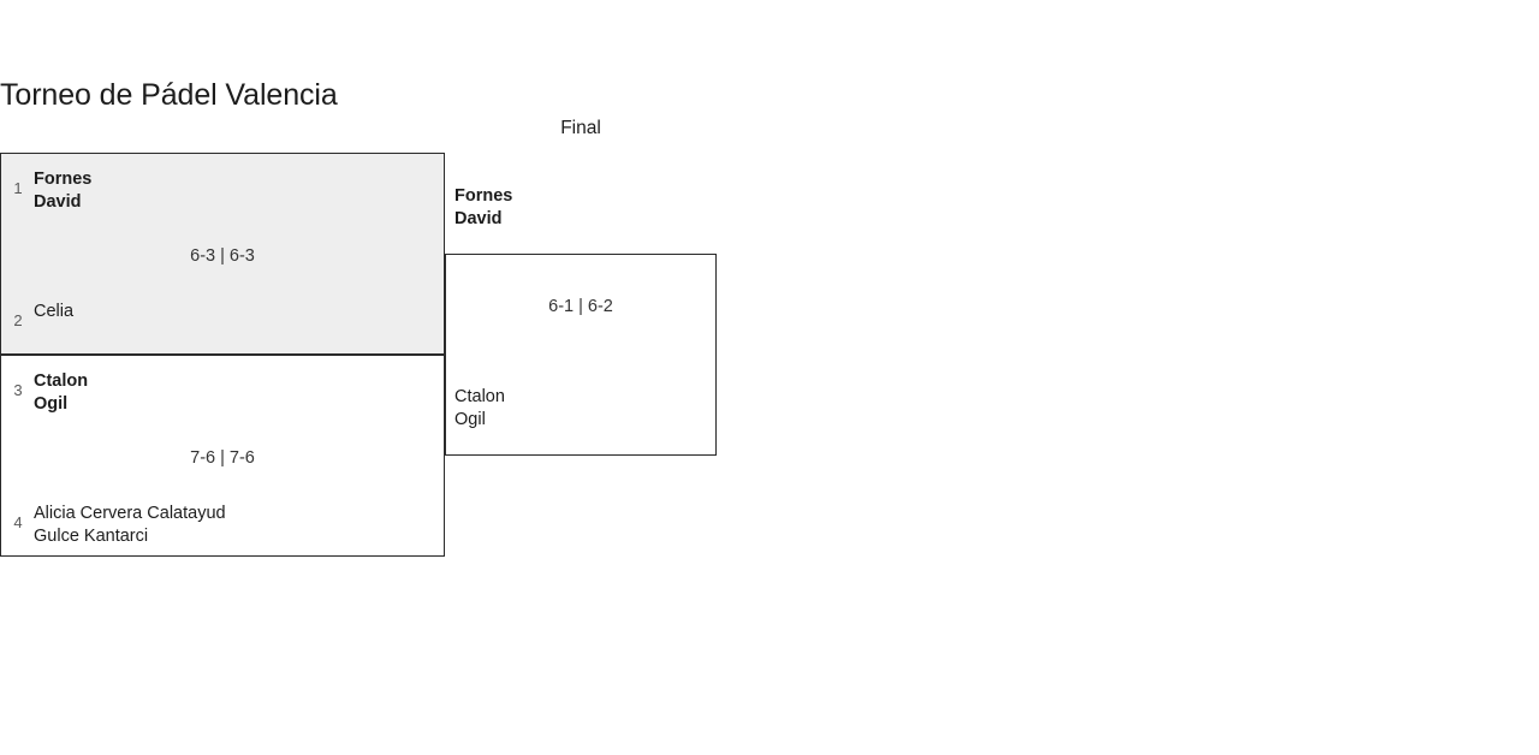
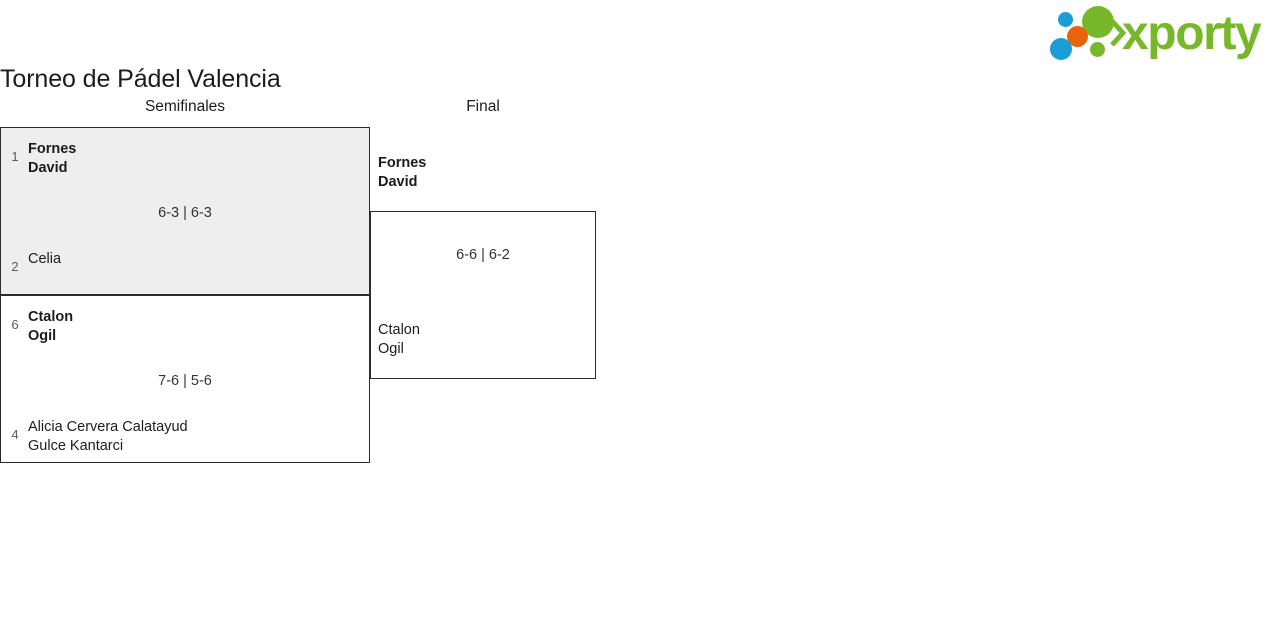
  Torneo de Pádel Valencia
+ xporty
+ Semifinales
  Final
  1
  Fornes
  David
  6-3 | 6-3
  2
  Celia
- 3
+ 6
  Ctalon
  Ogil
- 7-6 | 7-6
+ 7-6 | 5-6
  4
  Alicia Cervera Calatayud
  Gulce Kantarci
  Fornes
  David
- 6-1 | 6-2
+ 6-6 | 6-2
  Ctalon
  Ogil
